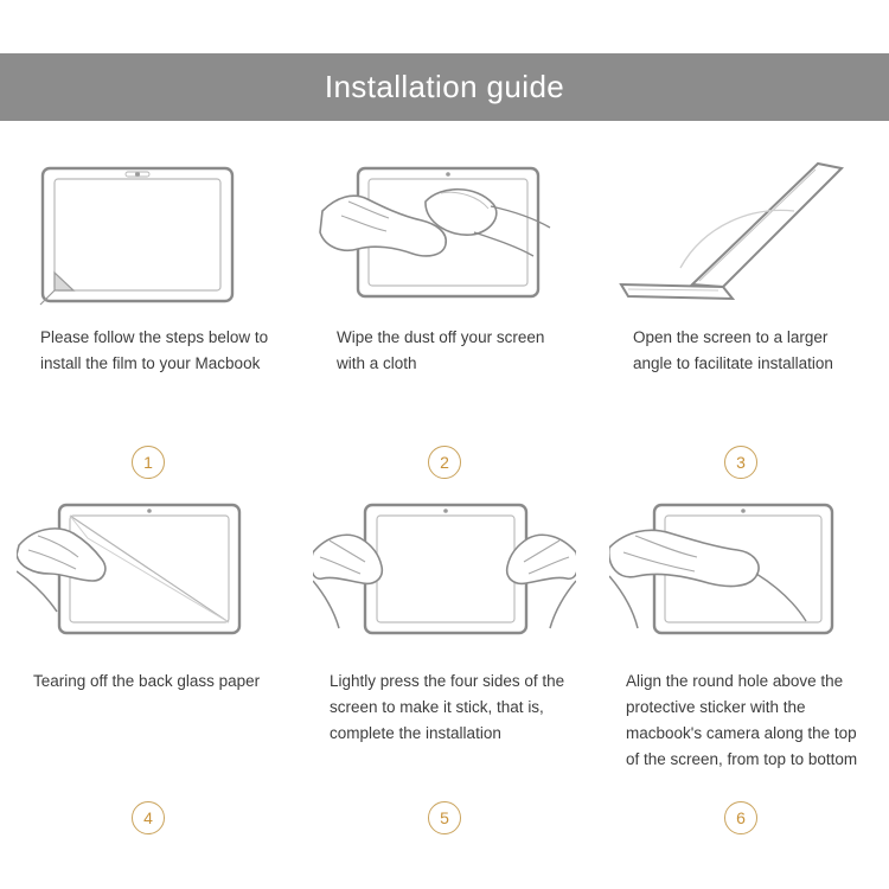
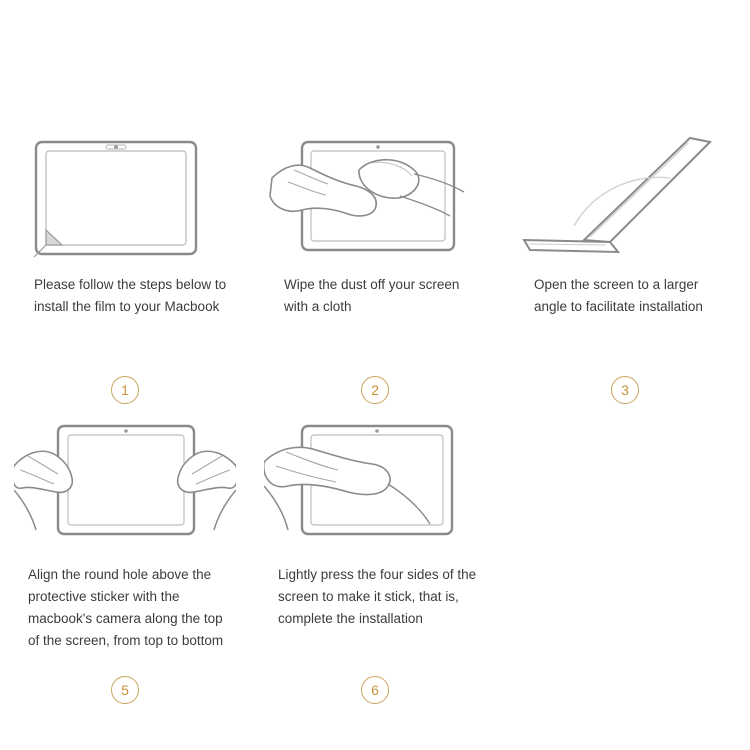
- Installation guide
  Please follow the steps below to install the film to your Macbook
  1
  Wipe the dust off your screen with a cloth
  2
  Open the screen to a larger angle to facilitate installation
  3
- Tearing off the back glass paper
- 4
- Lightly press the four sides of the screen to make it stick, that is, complete the installation
+ Align the round hole above the protective sticker with the macbook's camera along the top of the screen, from top to bottom
  5
- Align the round hole above the protective sticker with the macbook's camera along the top of the screen, from top to bottom
+ Lightly press the four sides of the screen to make it stick, that is, complete the installation
  6
